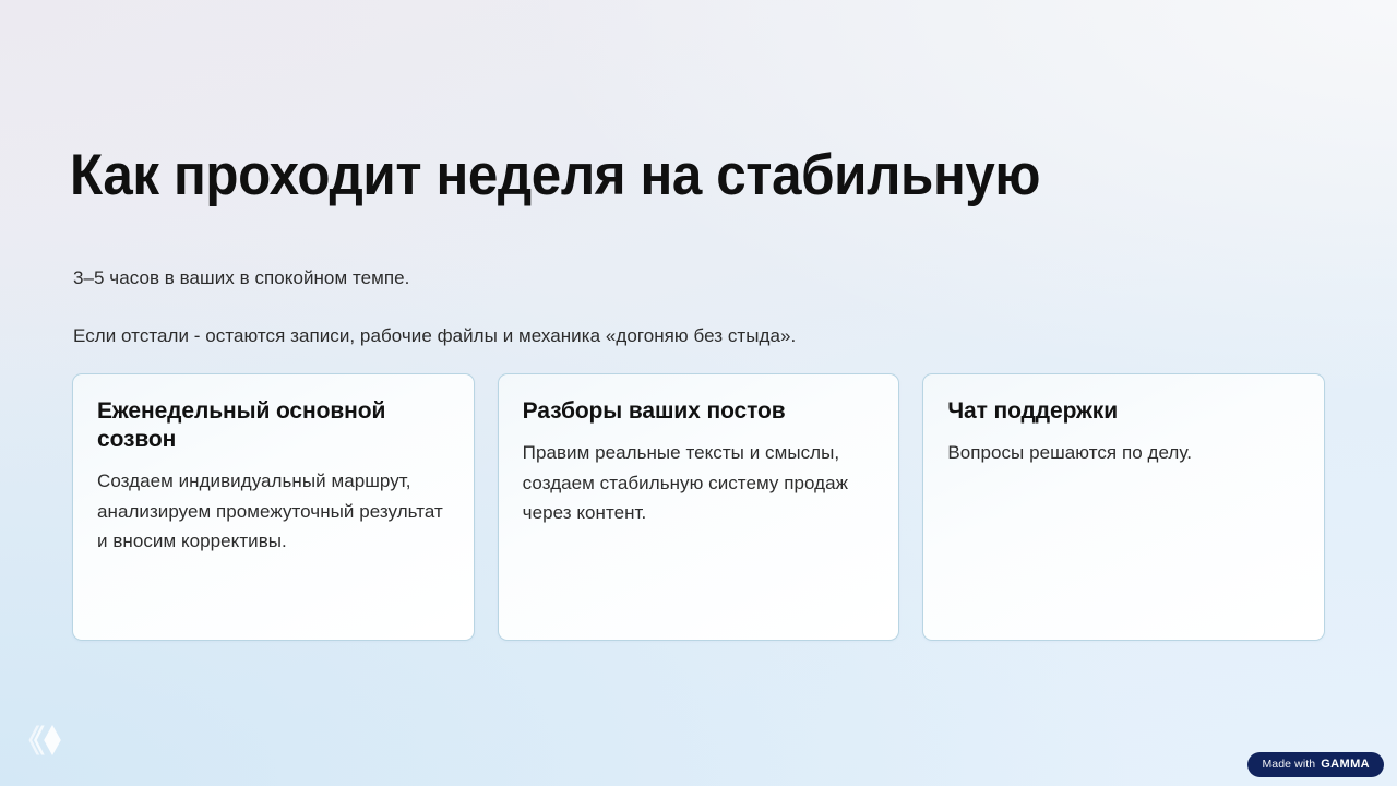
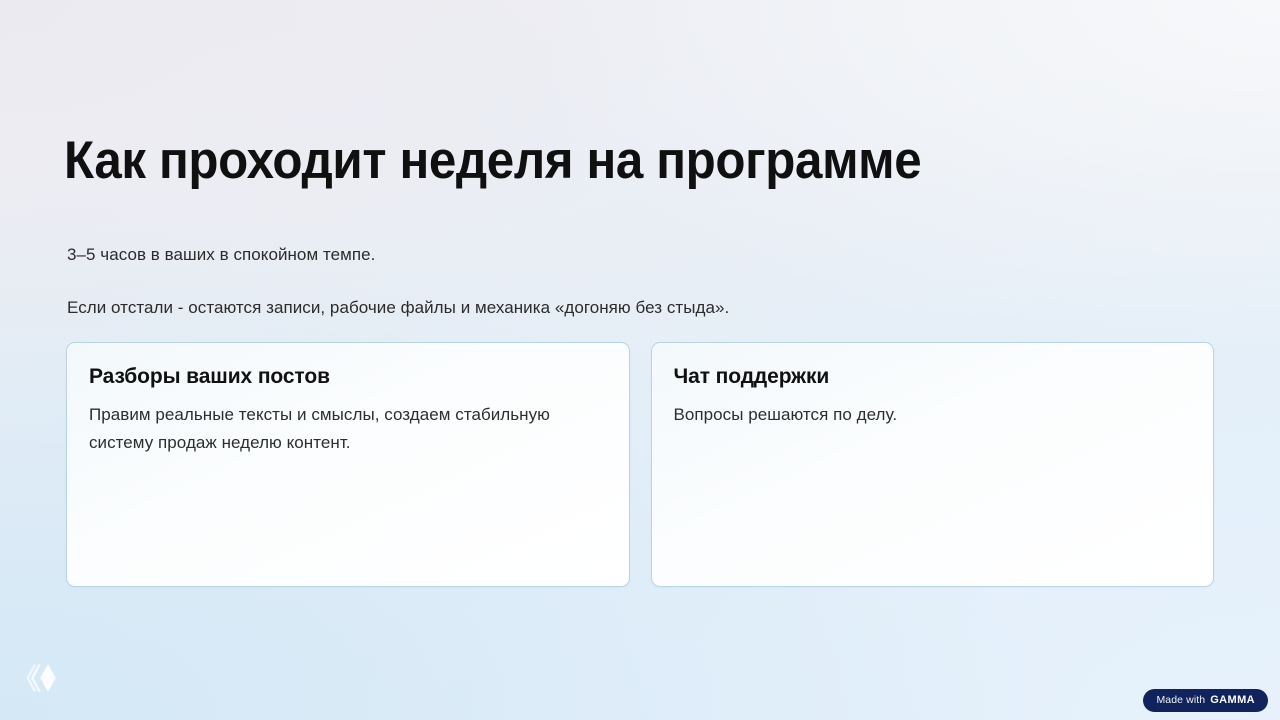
- Как проходит неделя на стабильную
+ Как проходит неделя на программе
  3–5 часов в ваших в спокойном темпе.
  Если отстали - остаются записи, рабочие файлы и механика «догоняю без стыда».
- Еженедельный основной созвон
- Создаем индивидуальный маршрут, анализируем промежуточный результат и вносим коррективы.
  Разборы ваших постов
- Правим реальные тексты и смыслы, создаем стабильную систему продаж через контент.
+ Правим реальные тексты и смыслы, создаем стабильную систему продаж неделю контент.
  Чат поддержки
  Вопросы решаются по делу.
  Made with
  GAMMA
